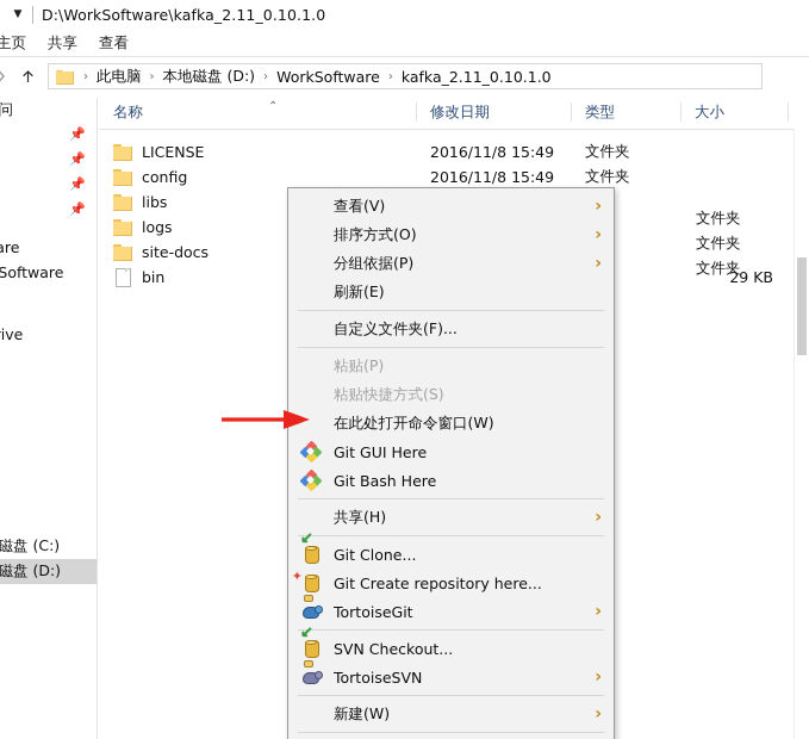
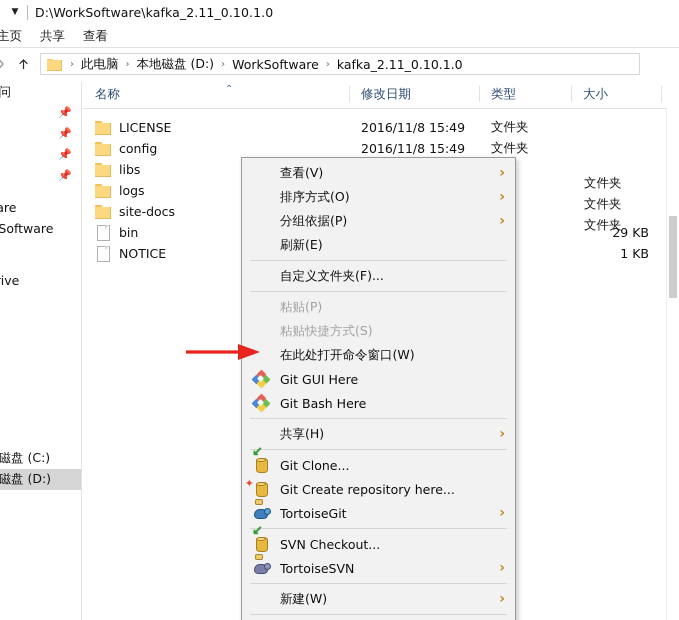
  ▼
  D:\WorkSoftware\kafka_2.11_0.10.1.0
  主页
  共享
  查看
  ›
  此电脑
  ›
  本地磁盘 (D:)
  ›
  WorkSoftware
  ›
  kafka_2.11_0.10.1.0
  📌
  📌
  📌
  📌
  are
  Software
  磁盘 (C:)
  磁盘 (D:)
  名称
  ⌃
  修改日期
  类型
  大小
  LICENSE
  2016/11/8 15:49
  文件夹
  config
  2016/11/8 15:49
  文件夹
  libs
  logs
  site-docs
  bin
  29 KB
+ NOTICE
+ 1 KB
  文件夹
  文件夹
  文件夹
  查看(V)
  ›
  排序方式(O)
  ›
  分组依据(P)
  ›
  刷新(E)
  自定义文件夹(F)...
  粘贴(P)
  粘贴快捷方式(S)
  在此处打开命令窗口(W)
  Git GUI Here
  Git Bash Here
  共享(H)
  ›
  ↙
  Git Clone...
  ✦
  Git Create repository here...
  TortoiseGit
  ›
  ↙
  SVN Checkout...
  TortoiseSVN
  ›
  新建(W)
  ›
